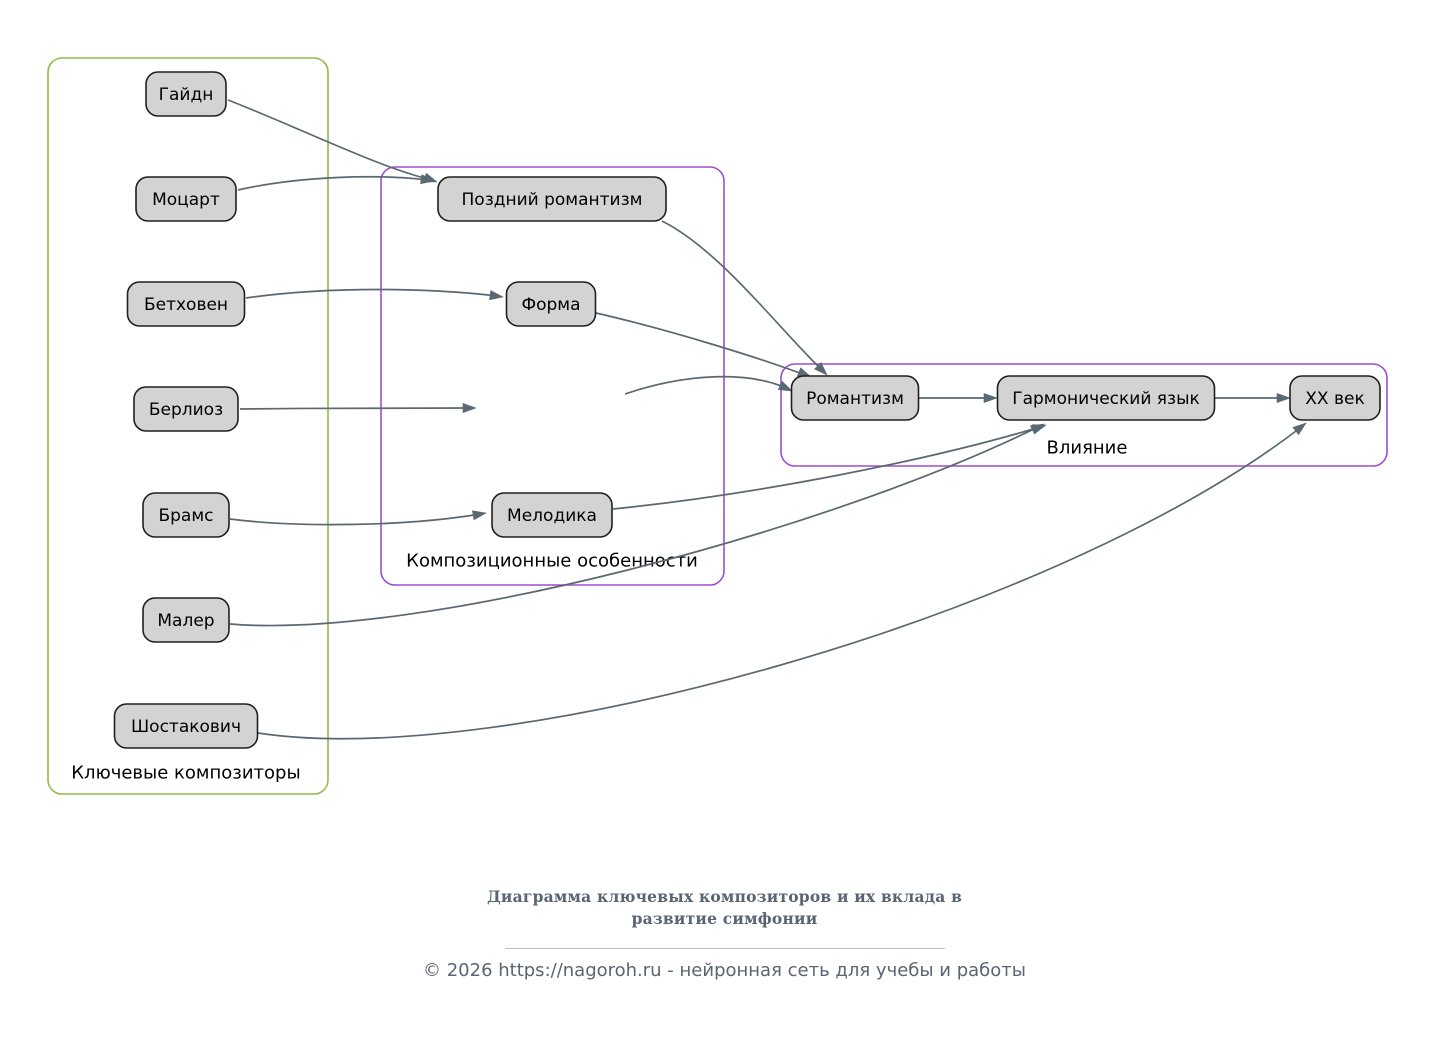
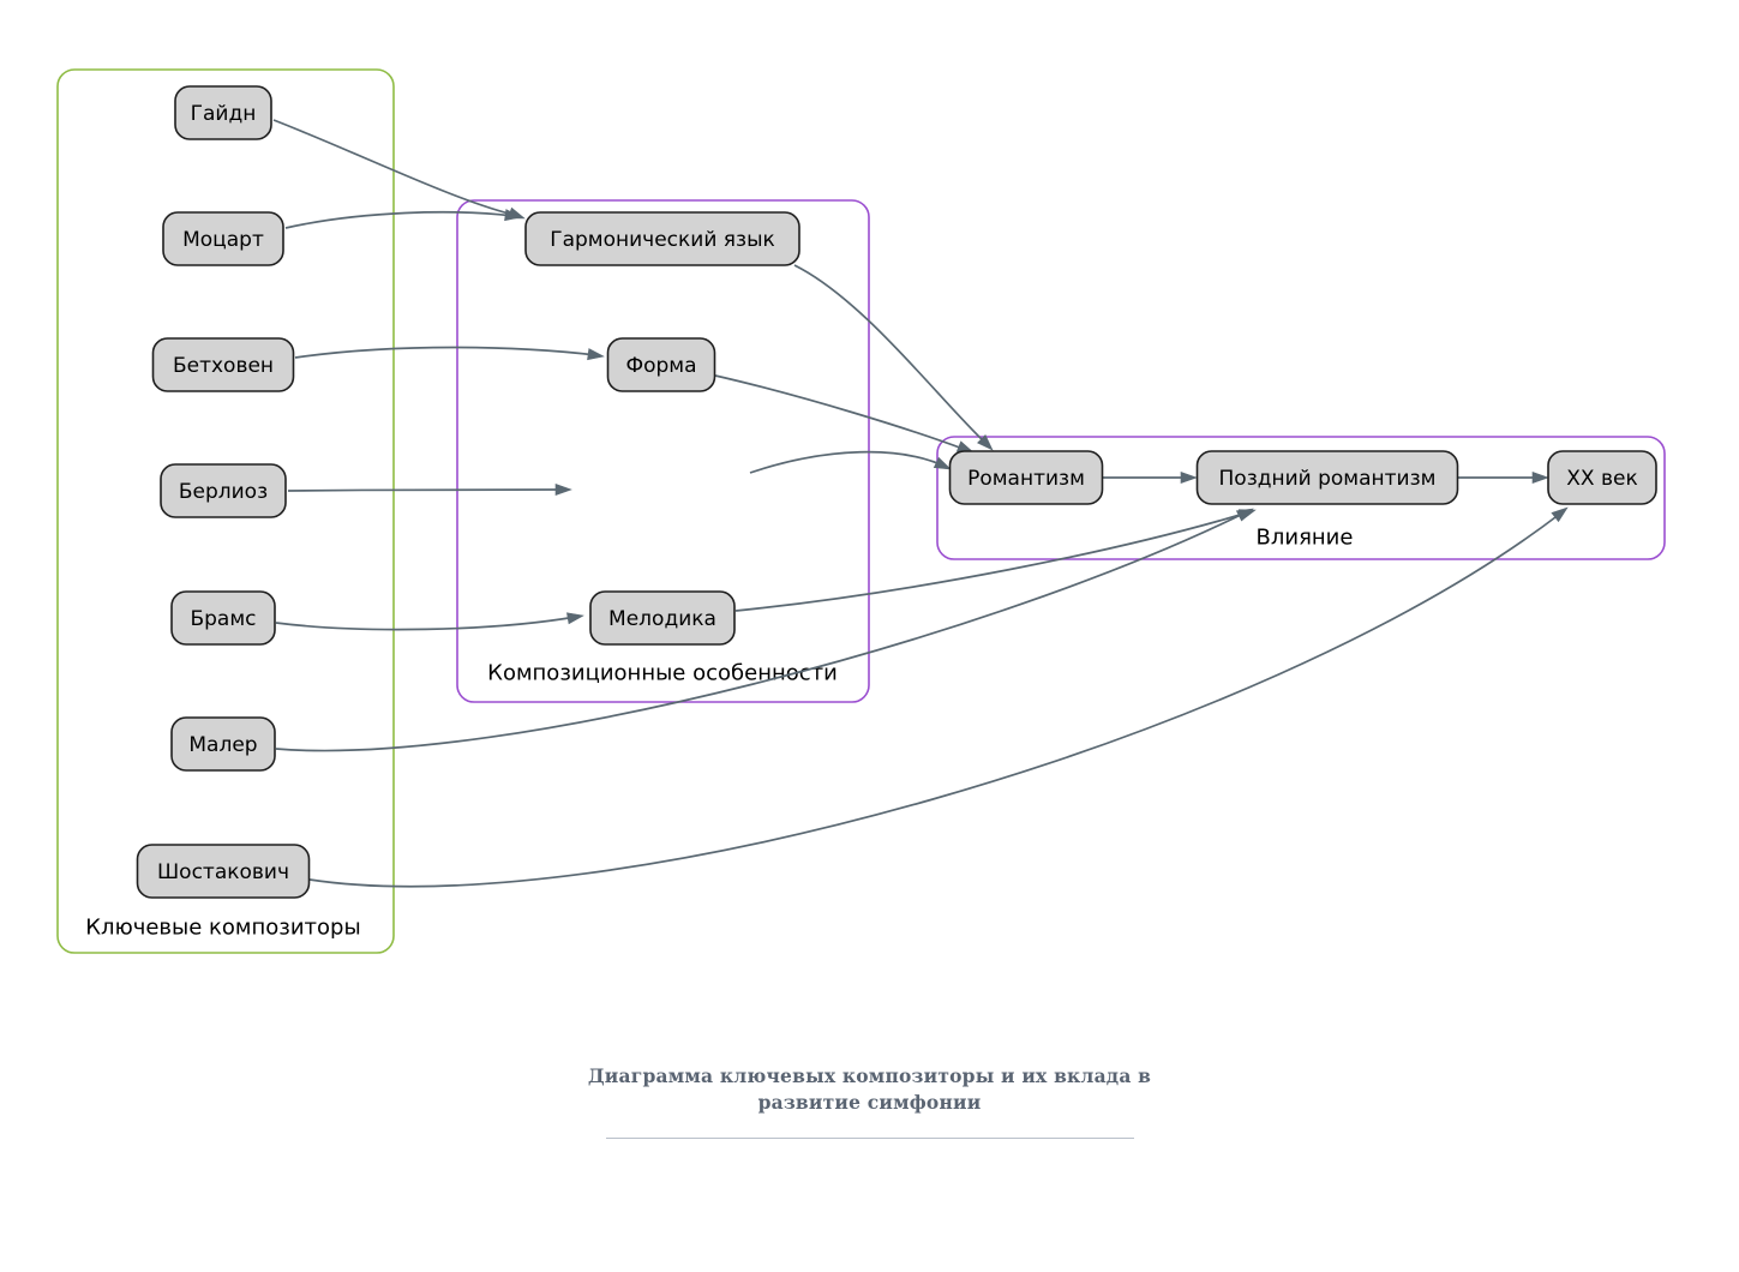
  Ключевые композиторы
  Композиционные особеннсти
  Влияние
  Гайдн
  Моцарт
  Бетховен
  Берлиоз
  Брамс
  Малер
  Шостакович
- Поздний романтизм
+ Гармонический язык
  Форма
  Мелодика
  Романтизм
- Гармонический язык
+ Поздний романтизм
  XX век
- Диаграмма ключевых композиторов и их вклада в
+ Диаграмма ключевых композиторы и их вклада в
  развитие симфонии
- © 2026 https://nagoroh.ru - нейронная сеть для учебы и работы
